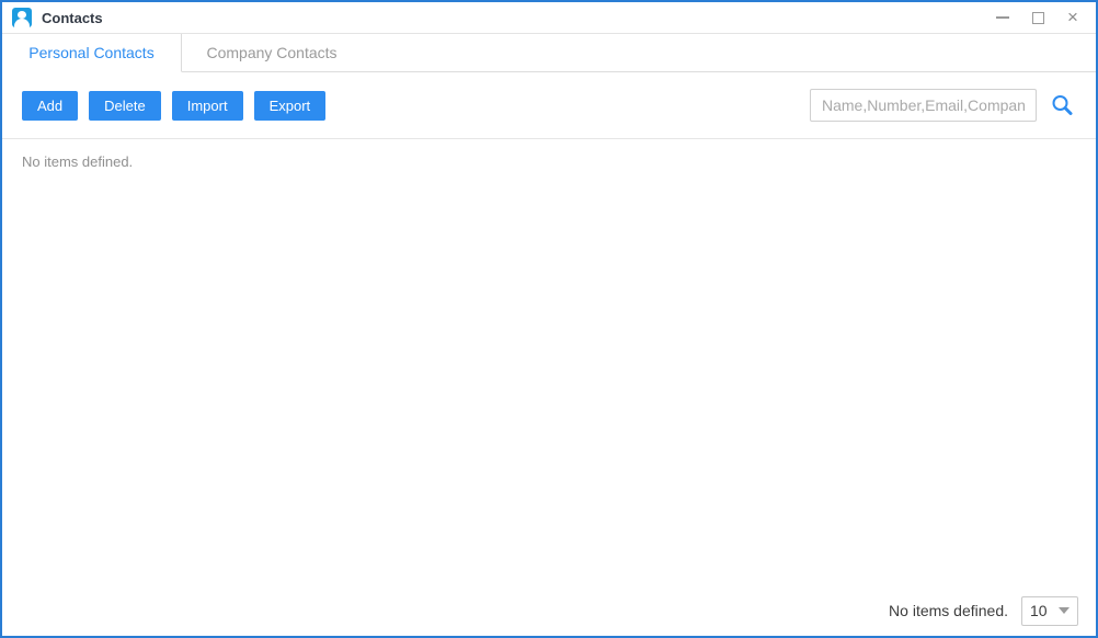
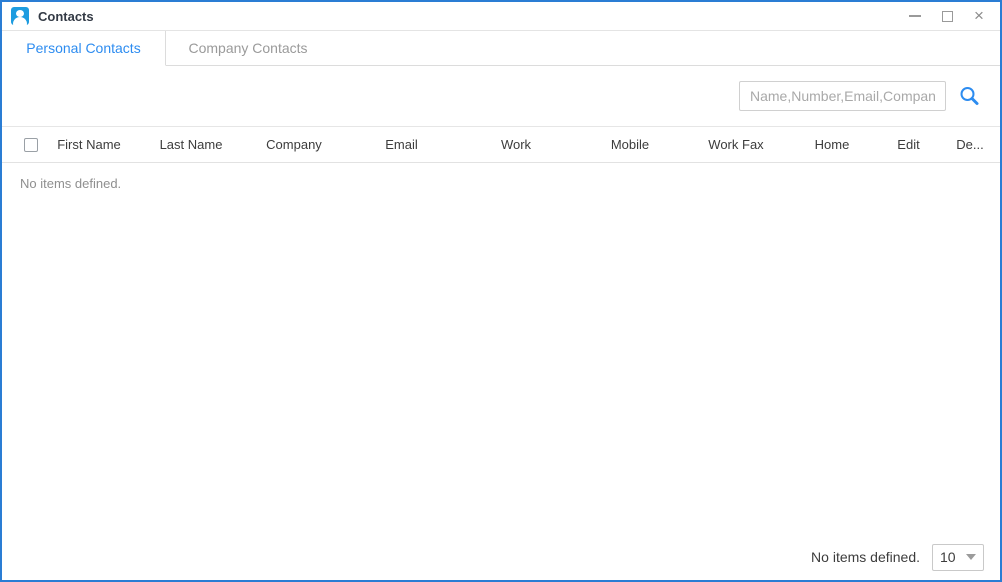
  Contacts
  ×
  Personal Contacts
  Company Contacts
- Add
- Delete
- Import
- Export
  Name,Number,Email,Compan
+ First Name
+ Last Name
+ Company
+ Email
+ Work
+ Mobile
+ Work Fax
+ Home
+ Edit
+ De...
  No items defined.
  No items defined.
  10
